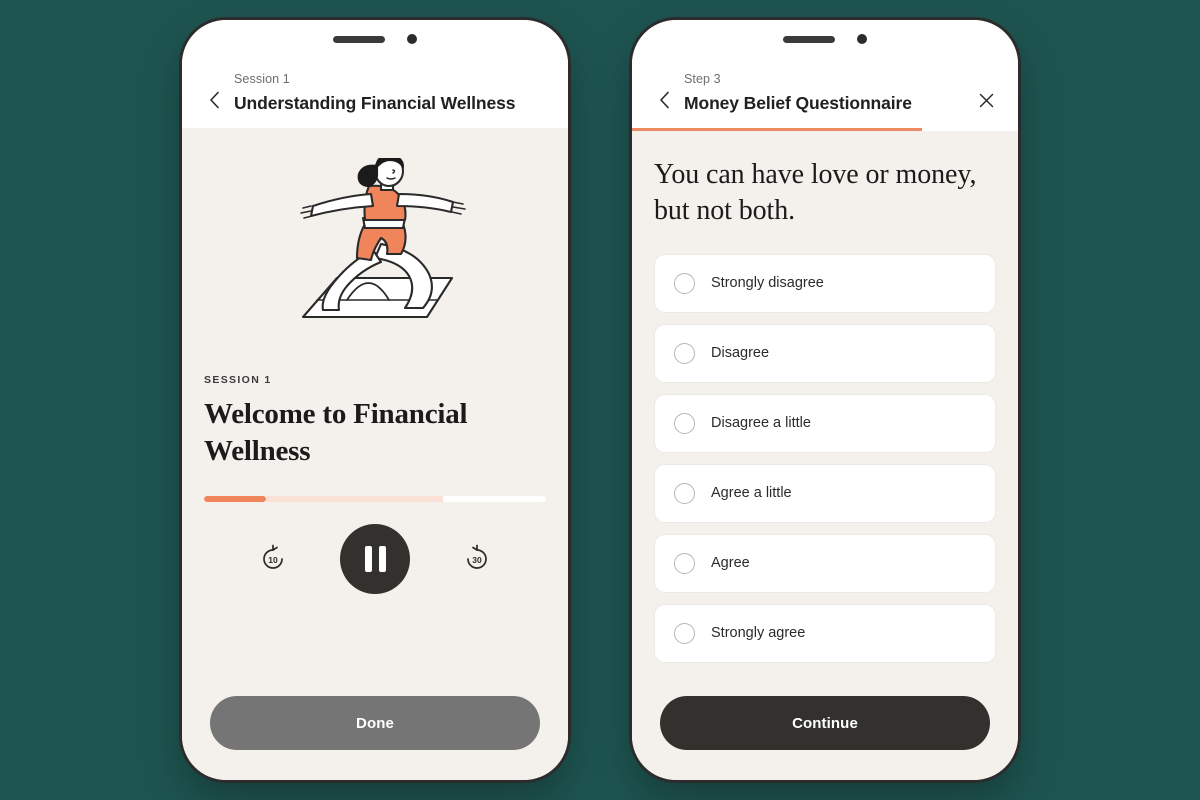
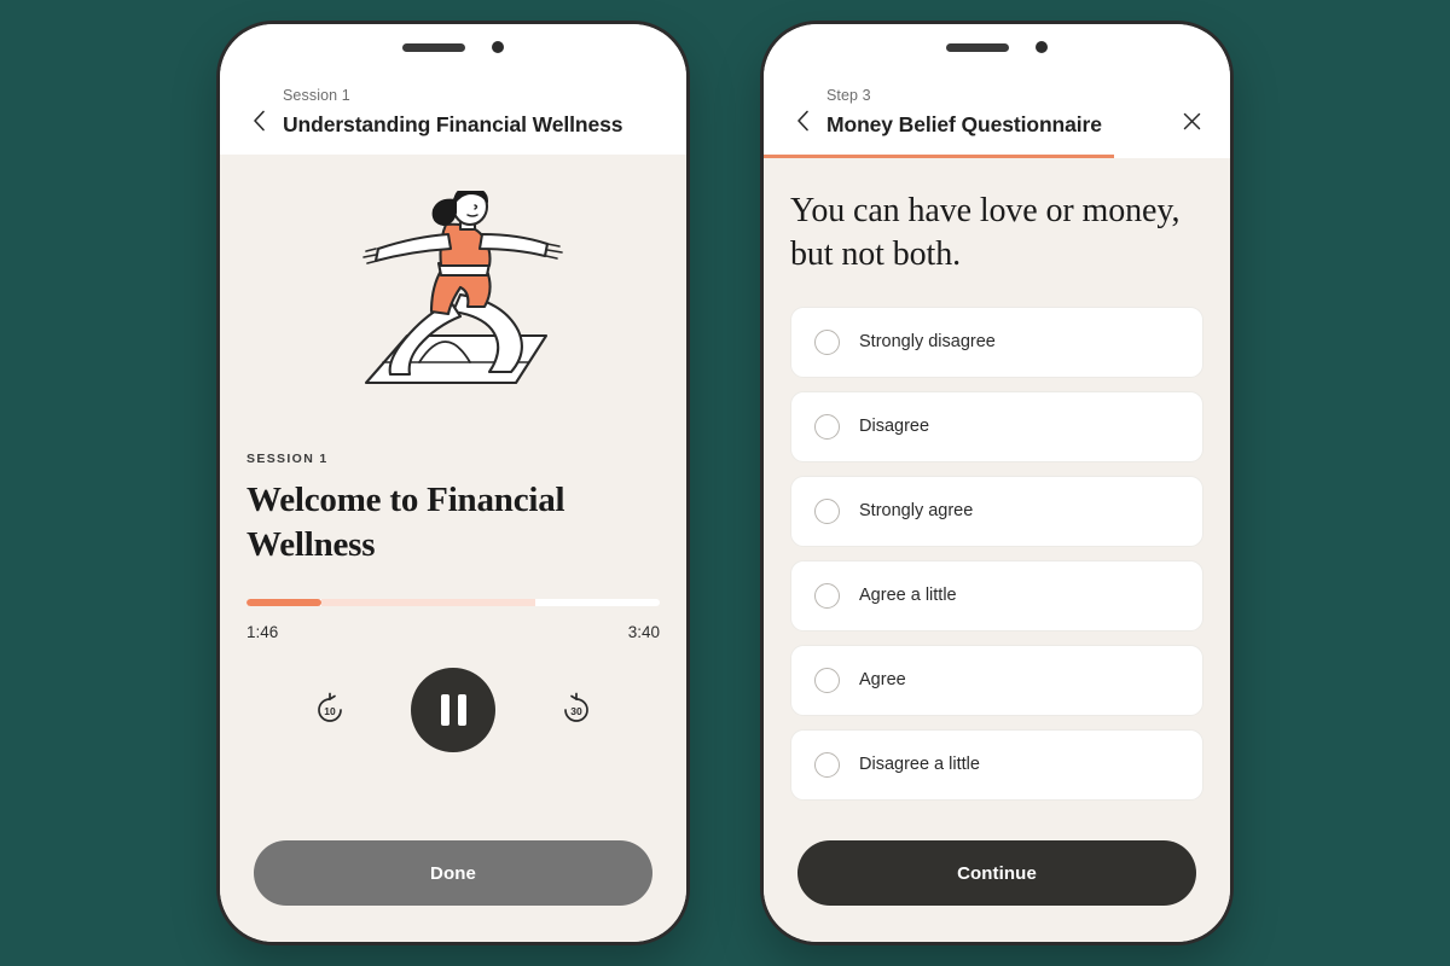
  Session 1
  Understanding Financial Wellness
  SESSION 1
  Welcome to Financial Wellness
+ 1:46
+ 3:40
  10
  30
  Done
  Step 3
  Money Belief Questionnaire
  You can have love or money, but not both.
  Strongly disagree
  Disagree
- Disagree a little
+ Strongly agree
  Agree a little
  Agree
- Strongly agree
+ Disagree a little
  Continue
